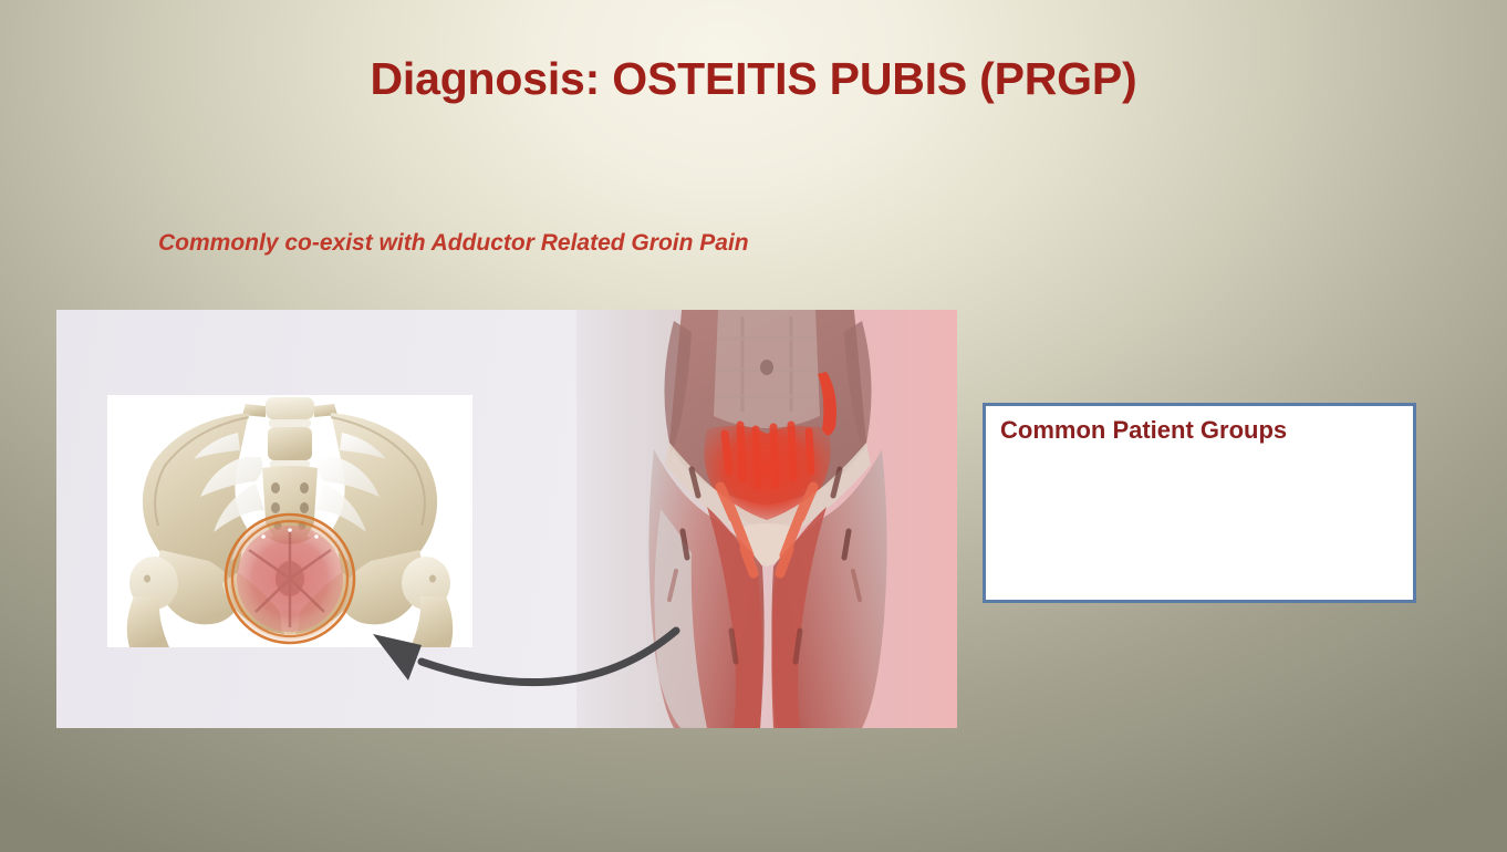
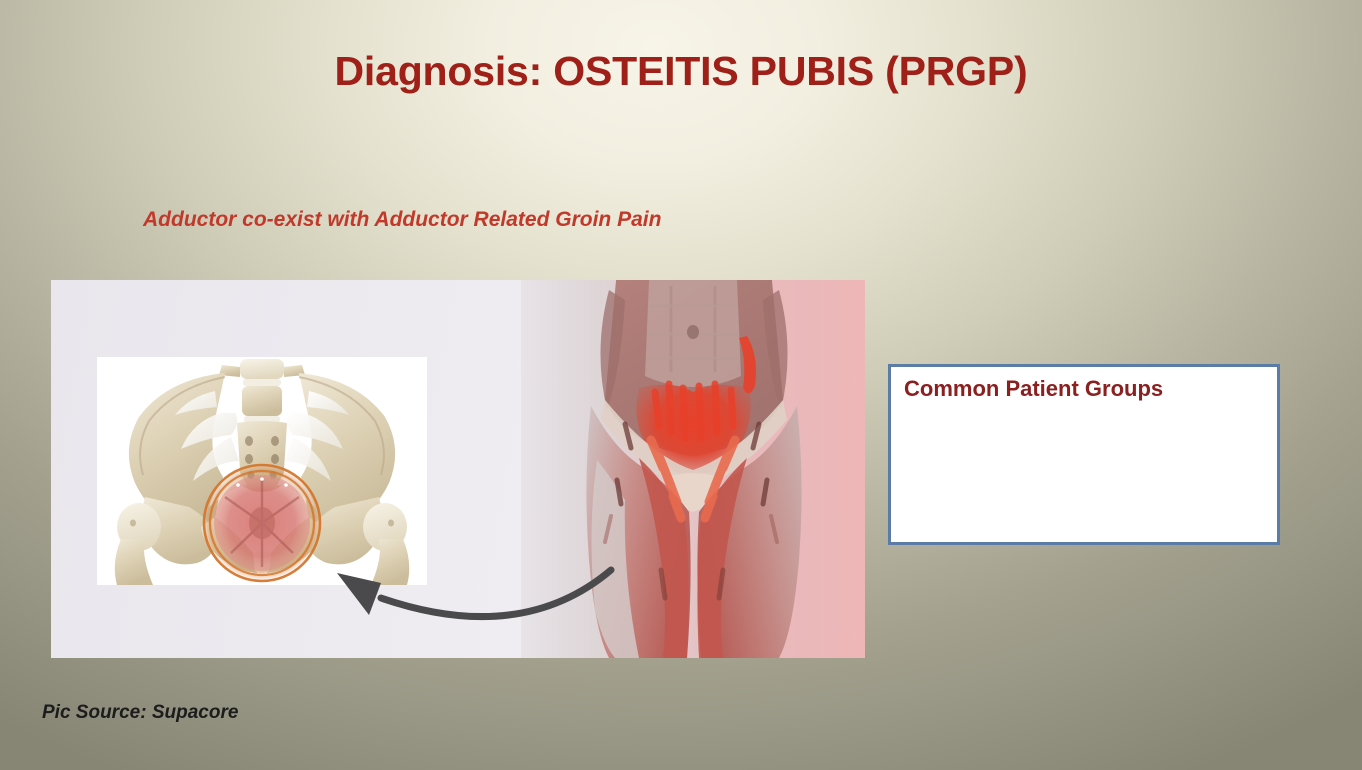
  Diagnosis: OSTEITIS PUBIS (PRGP)
- Commonly co-exist with Adductor Related Groin Pain
+ Adductor co-exist with Adductor Related Groin Pain
  Common Patient Groups
+ Pic Source: Supacore
